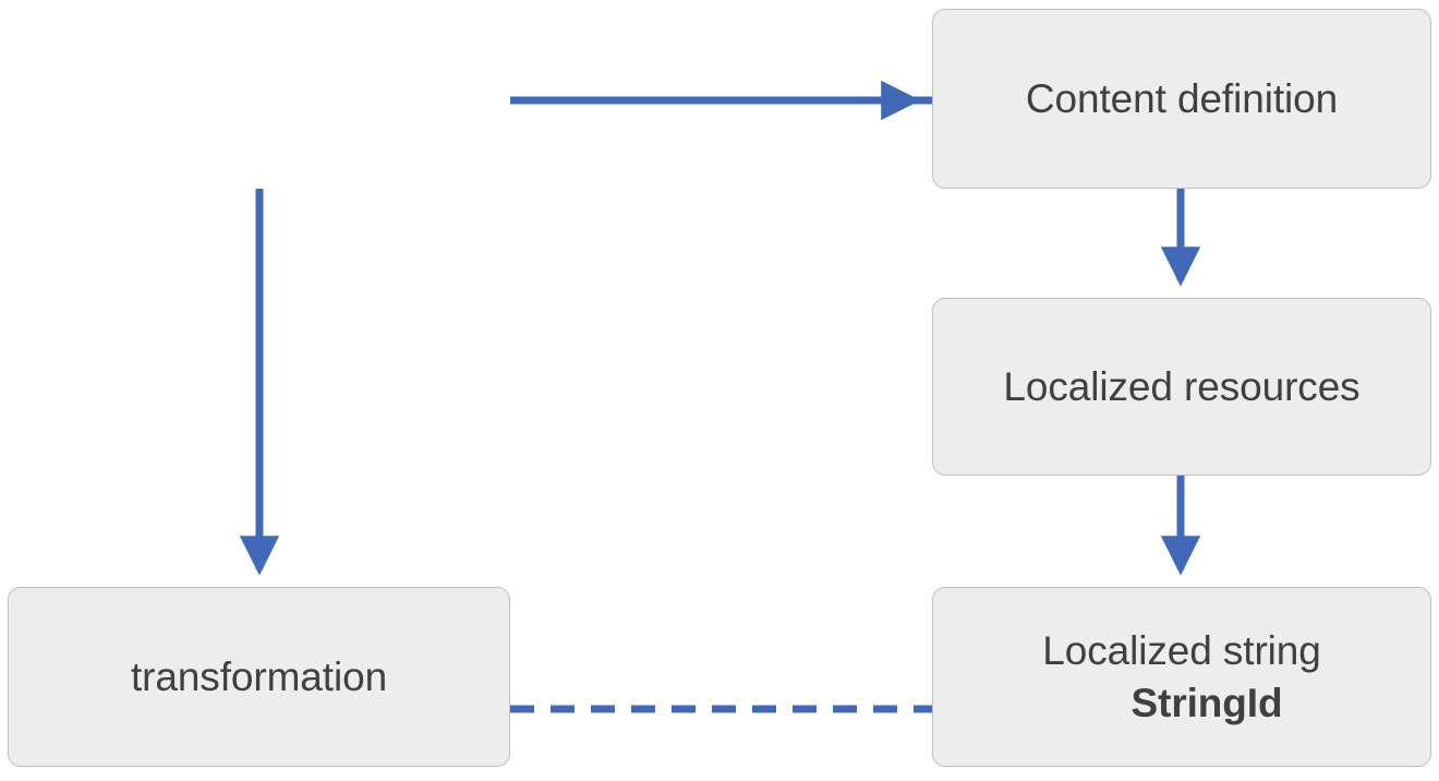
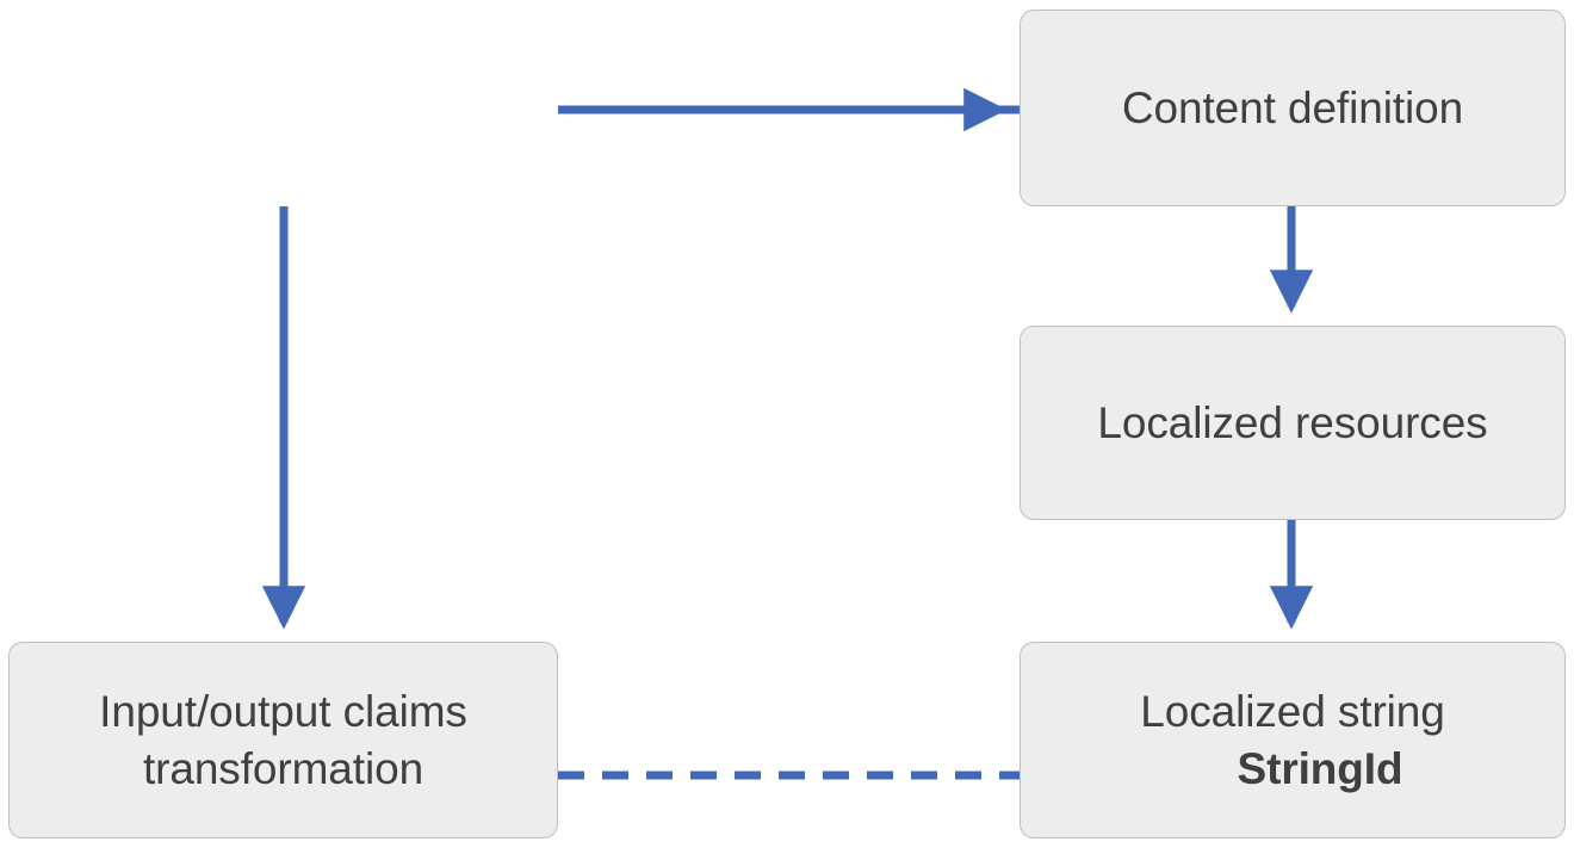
  Content definition
  Localized resources
+ Input/output claims
  transformation
  Localized string
  StringId
